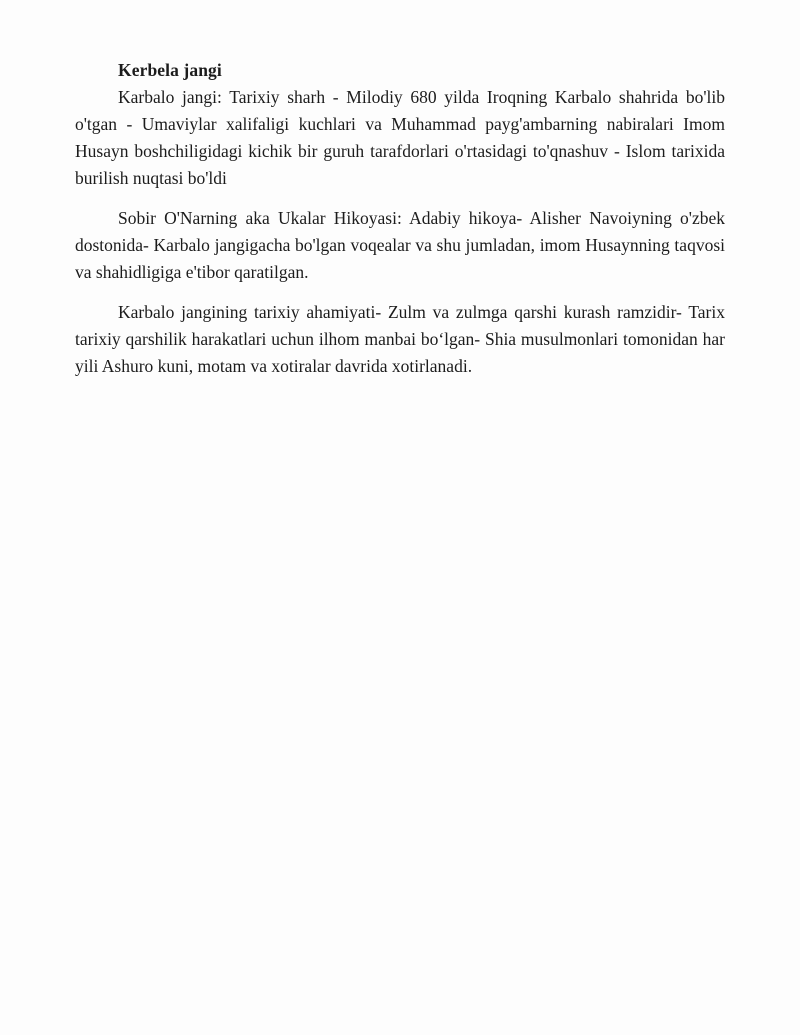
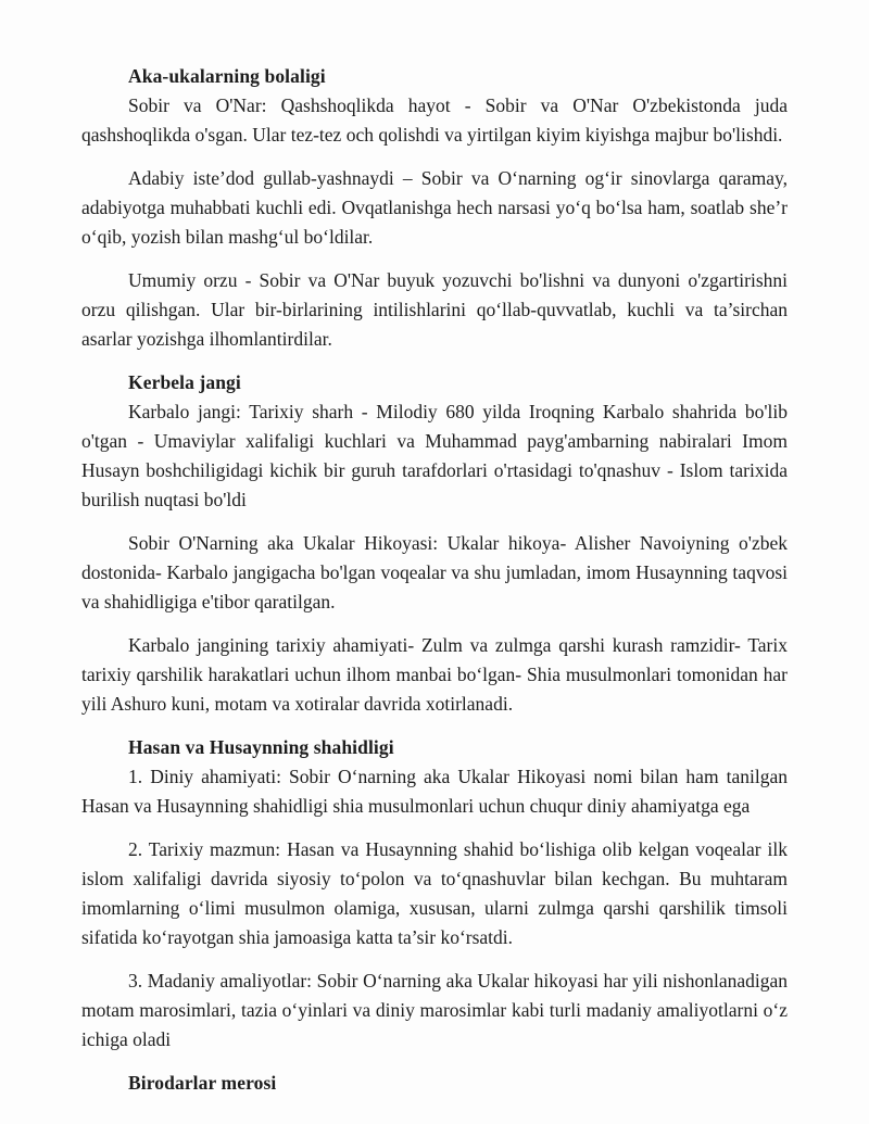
+ Aka-ukalarning bolaligi
+ Sobir va O'Nar: Qashshoqlikda hayot - Sobir va O'Nar O'zbekistonda juda qashshoqlikda o'sgan. Ular tez-tez och qolishdi va yirtilgan kiyim kiyishga majbur bo'lishdi.
+ Adabiy iste’dod gullab-yashnaydi – Sobir va Oʻnarning ogʻir sinovlarga qaramay, adabiyotga muhabbati kuchli edi. Ovqatlanishga hech narsasi yoʻq boʻlsa ham, soatlab she’r oʻqib, yozish bilan mashgʻul boʻldilar.
+ Umumiy orzu - Sobir va O'Nar buyuk yozuvchi bo'lishni va dunyoni o'zgartirishni orzu qilishgan. Ular bir-birlarining intilishlarini qoʻllab-quvvatlab, kuchli va ta’sirchan asarlar yozishga ilhomlantirdilar.
  Kerbela jangi
  Karbalo jangi: Tarixiy sharh - Milodiy 680 yilda Iroqning Karbalo shahrida bo'lib o'tgan - Umaviylar xalifaligi kuchlari va Muhammad payg'ambarning nabiralari Imom Husayn boshchiligidagi kichik bir guruh tarafdorlari o'rtasidagi to'qnashuv - Islom tarixida burilish nuqtasi bo'ldi
- Sobir O'Narning aka Ukalar Hikoyasi: Adabiy hikoya- Alisher Navoiyning o'zbek dostonida- Karbalo jangigacha bo'lgan voqealar va shu jumladan, imom Husaynning taqvosi va shahidligiga e'tibor qaratilgan.
+ Sobir O'Narning aka Ukalar Hikoyasi: Ukalar hikoya- Alisher Navoiyning o'zbek dostonida- Karbalo jangigacha bo'lgan voqealar va shu jumladan, imom Husaynning taqvosi va shahidligiga e'tibor qaratilgan.
  Karbalo jangining tarixiy ahamiyati- Zulm va zulmga qarshi kurash ramzidir- Tarix tarixiy qarshilik harakatlari uchun ilhom manbai boʻlgan- Shia musulmonlari tomonidan har yili Ashuro kuni, motam va xotiralar davrida xotirlanadi.
+ Hasan va Husaynning shahidligi
+ 1. Diniy ahamiyati: Sobir Oʻnarning aka Ukalar Hikoyasi nomi bilan ham tanilgan Hasan va Husaynning shahidligi shia musulmonlari uchun chuqur diniy ahamiyatga ega
+ 2. Tarixiy mazmun: Hasan va Husaynning shahid boʻlishiga olib kelgan voqealar ilk islom xalifaligi davrida siyosiy toʻpolon va toʻqnashuvlar bilan kechgan. Bu muhtaram imomlarning oʻlimi musulmon olamiga, xususan, ularni zulmga qarshi qarshilik timsoli sifatida koʻrayotgan shia jamoasiga katta ta’sir koʻrsatdi.
+ 3. Madaniy amaliyotlar: Sobir Oʻnarning aka Ukalar hikoyasi har yili nishonlanadigan motam marosimlari, tazia oʻyinlari va diniy marosimlar kabi turli madaniy amaliyotlarni oʻz ichiga oladi
+ Birodarlar merosi
